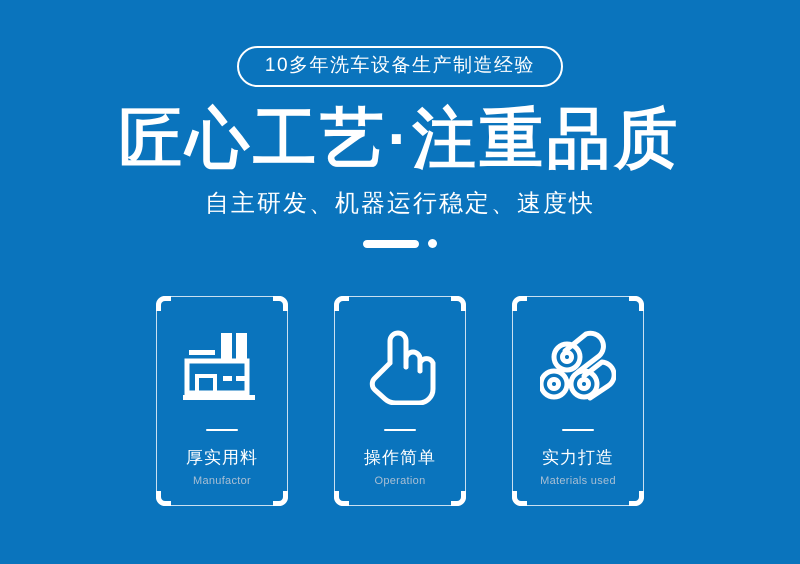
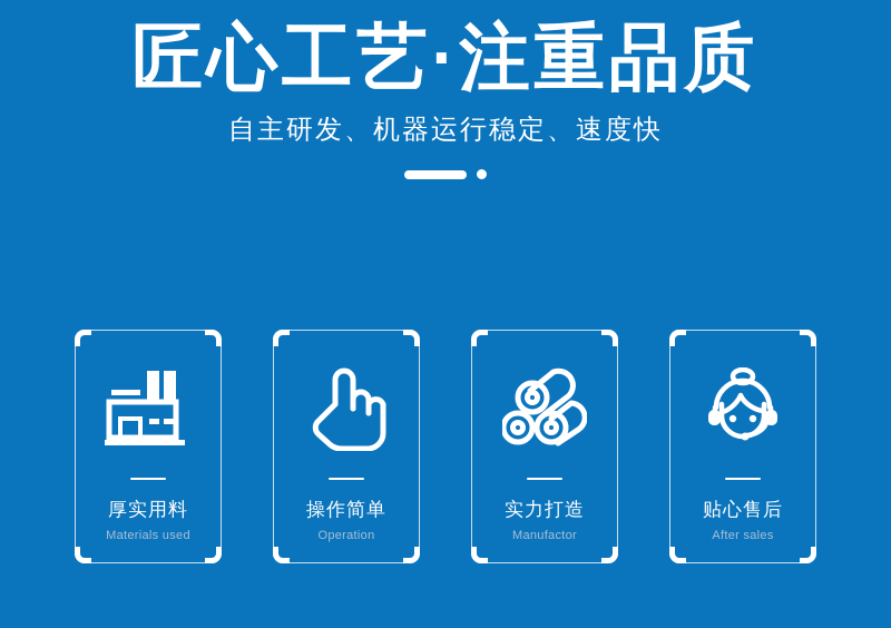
- 10多年洗车设备生产制造经验
  匠心工艺·注重品质
  自主研发、机器运行稳定、速度快
  厚实用料
- Manufactor
+ Materials used
  操作简单
  Operation
  实力打造
- Materials used
+ Manufactor
+ 贴心售后
+ After sales
